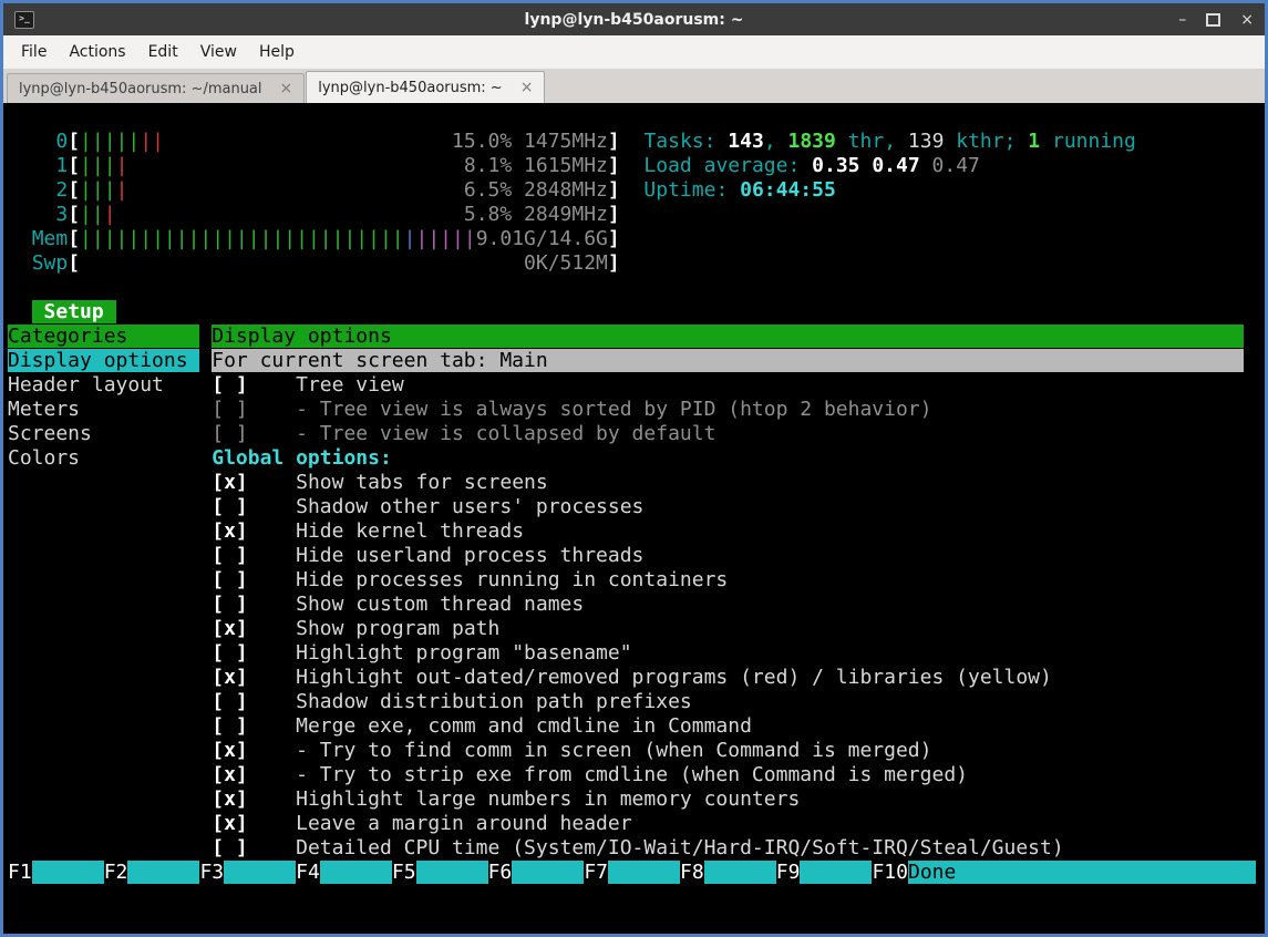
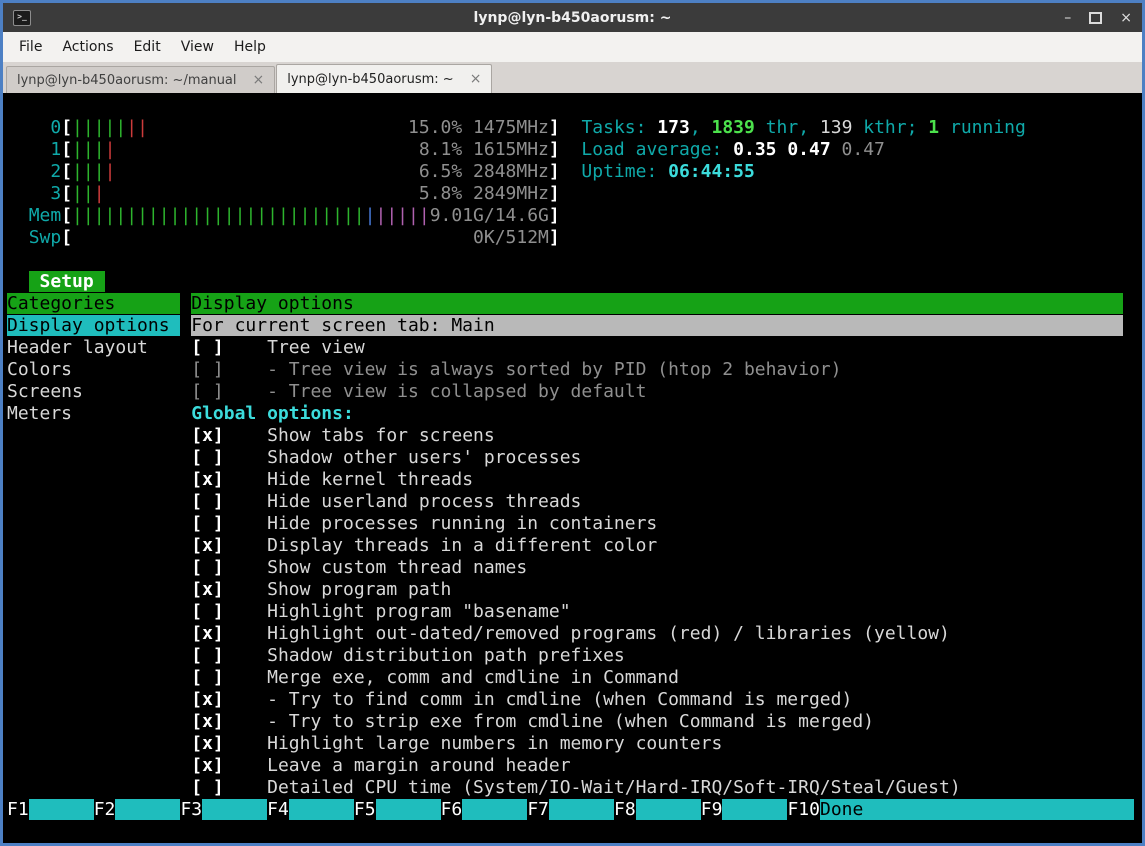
  >_
  lynp@lyn-b450aorusm: ~
  –
  ×
  File
  Actions
  Edit
  View
  Help
  lynp@lyn-b450aorusm: ~/manual
  ×
  lynp@lyn-b450aorusm: ~
  ×
- 0[||||||| 15.0% 1475MHz] Tasks: 143, 1839 thr, 139 kthr; 1 running
+ 0[||||||| 15.0% 1475MHz] Tasks: 173, 1839 thr, 139 kthr; 1 running
  1[|||| 8.1% 1615MHz] Load average: 0.35 0.47 0.47
  2[|||| 6.5% 2848MHz] Uptime: 06:44:55
  3[||| 5.8% 2849MHz]
  Mem[|||||||||||||||||||||||||||||||||9.01G/14.6G]
  Swp[ 0K/512M]
  Setup
  Categories Display options
  Display options For current screen tab: Main
  Header layout [ ] Tree view
- Meters [ ] - Tree view is always sorted by PID (htop 2 behavior)
+ Colors [ ] - Tree view is always sorted by PID (htop 2 behavior)
  Screens [ ] - Tree view is collapsed by default
- Colors Global options:
+ Meters Global options:
  [x] Show tabs for screens
  [ ] Shadow other users' processes
  [x] Hide kernel threads
  [ ] Hide userland process threads
  [ ] Hide processes running in containers
+ [x] Display threads in a different color
  [ ] Show custom thread names
  [x] Show program path
  [ ] Highlight program "basename"
  [x] Highlight out-dated/removed programs (red) / libraries (yellow)
  [ ] Shadow distribution path prefixes
  [ ] Merge exe, comm and cmdline in Command
- [x] - Try to find comm in screen (when Command is merged)
+ [x] - Try to find comm in cmdline (when Command is merged)
  [x] - Try to strip exe from cmdline (when Command is merged)
  [x] Highlight large numbers in memory counters
  [x] Leave a margin around header
  [ ] Detailed CPU time (System/IO-Wait/Hard-IRQ/Soft-IRQ/Steal/Guest)
  F1 F2 F3 F4 F5 F6 F7 F8 F9 F10Done
